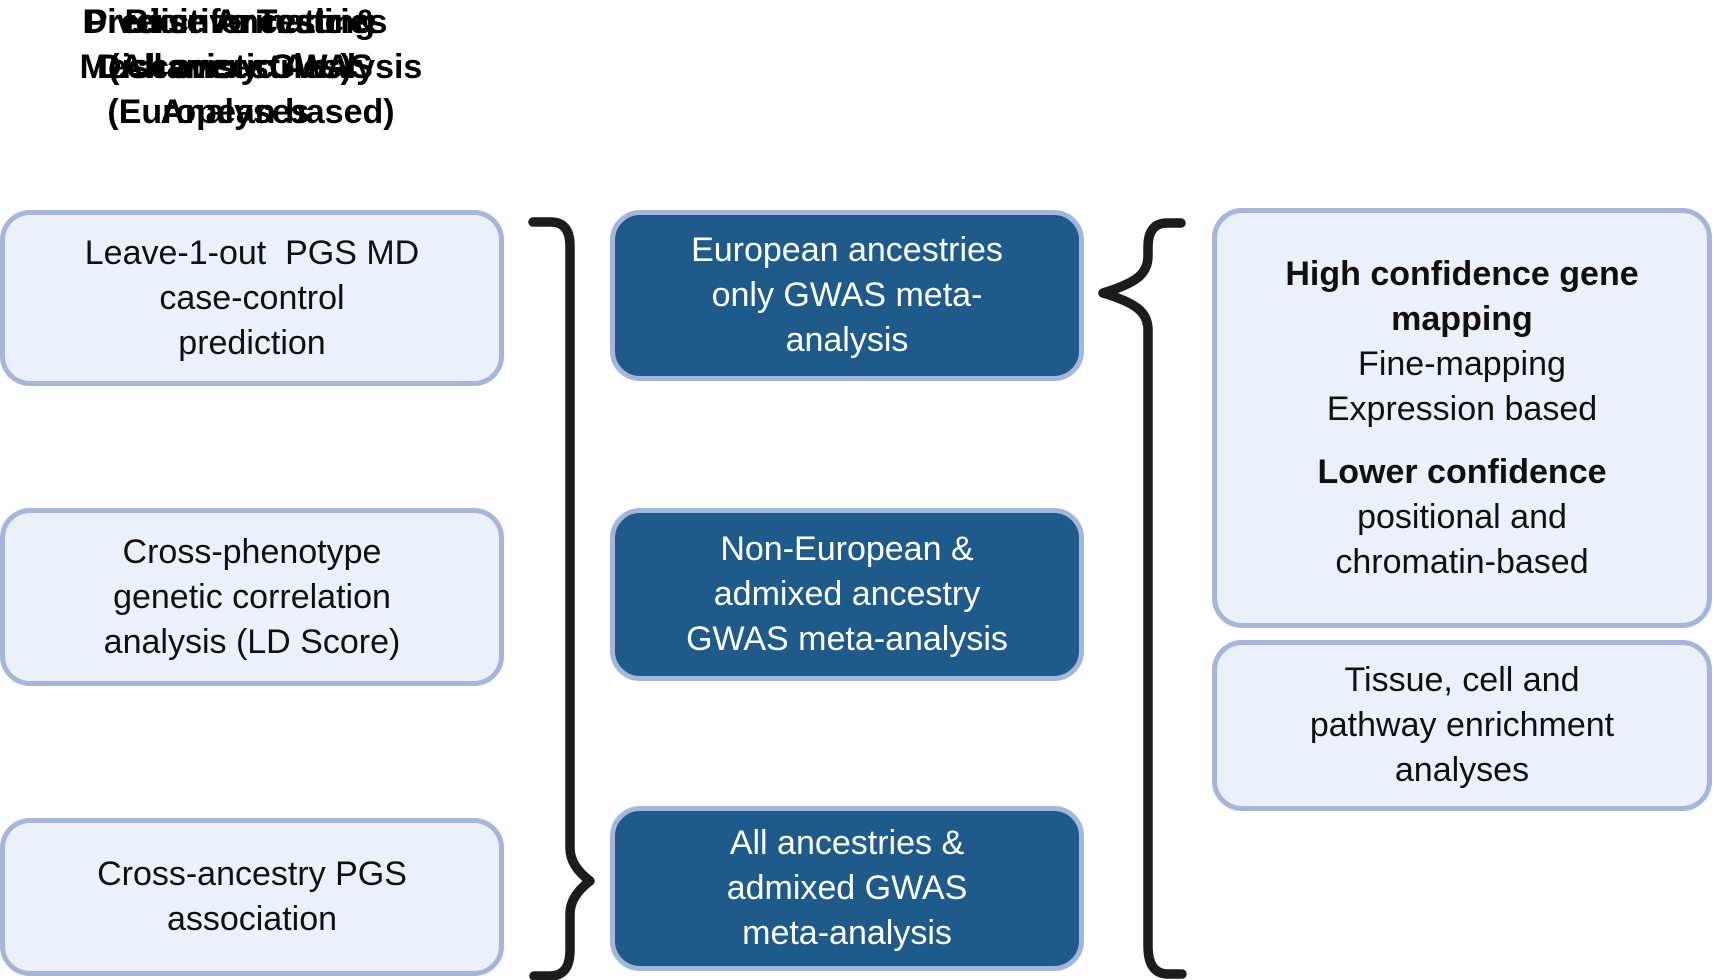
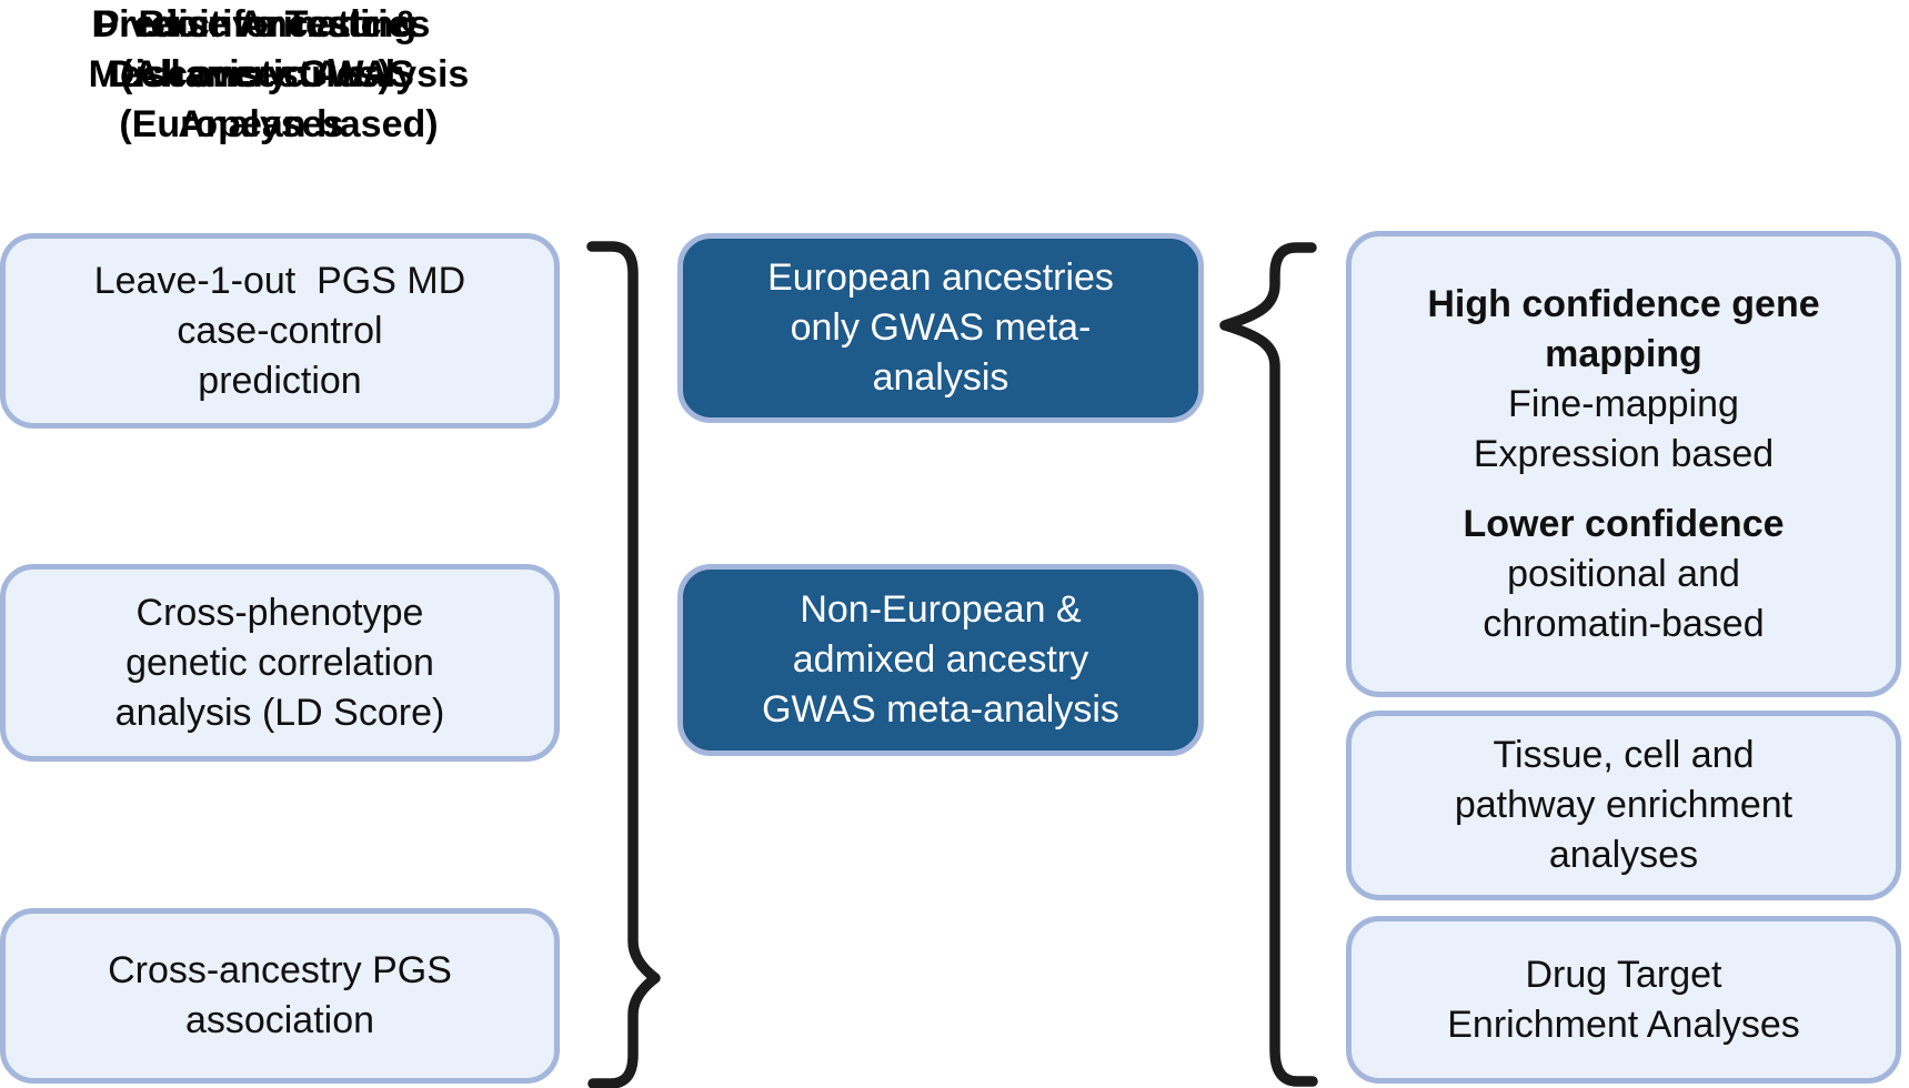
  Predictive Testing
  (All ancestries)
  Diverse Ancestries
  Discovery GWAS
  Analyses
  Bioinformatic &
  Mechanistic Analysis
  (European based)
  Leave-1-out PGS MD
  case-control
  prediction
  Cross-phenotype
  genetic correlation
  analysis (LD Score)
  Cross-ancestry PGS
  association
  European ancestries
  only GWAS meta-
  analysis
  Non-European &
  admixed ancestry
  GWAS meta-analysis
- All ancestries &
- admixed GWAS
- meta-analysis
  High confidence gene mapping Fine-mapping
  Expression based
  Lower confidence positional and
  chromatin-based
  Tissue, cell and
  pathway enrichment
  analyses
+ Drug Target
+ Enrichment Analyses
